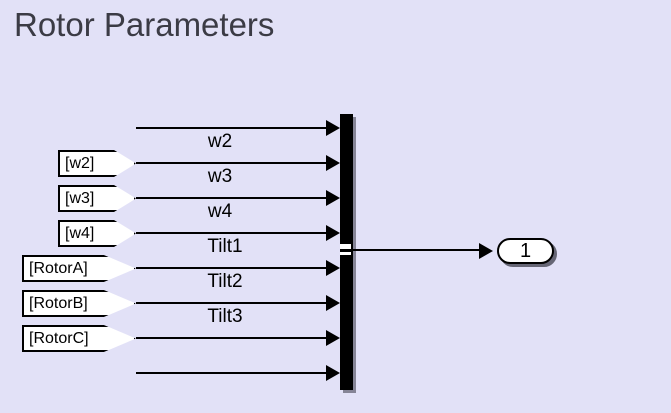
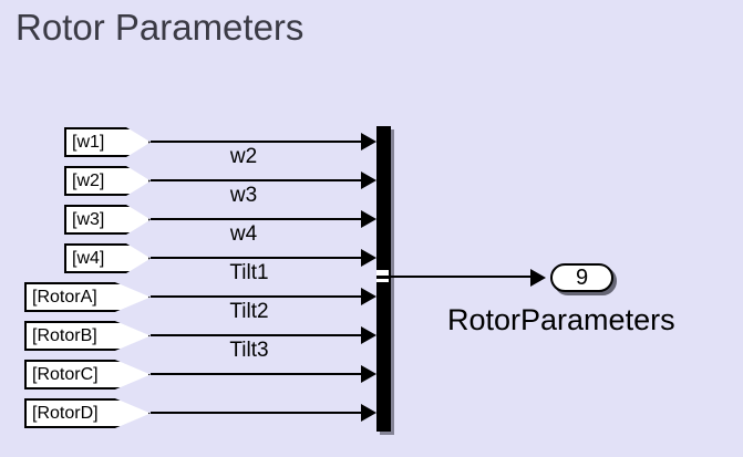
  Rotor Parameters
+ [w1]
  [w2]
  w2
  [w3]
  w3
  [w4]
  w4
  [RotorA]
  Tilt1
  [RotorB]
  Tilt2
  [RotorC]
  Tilt3
+ [RotorD]
- 1
+ 9
+ RotorParameters
